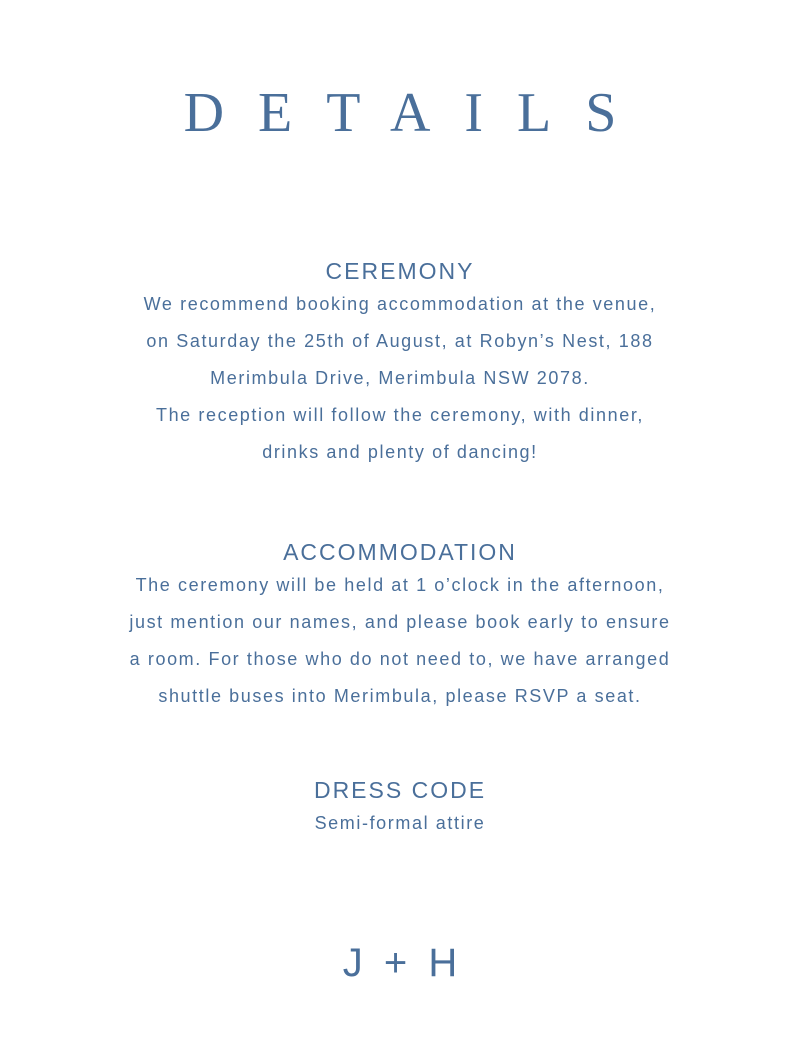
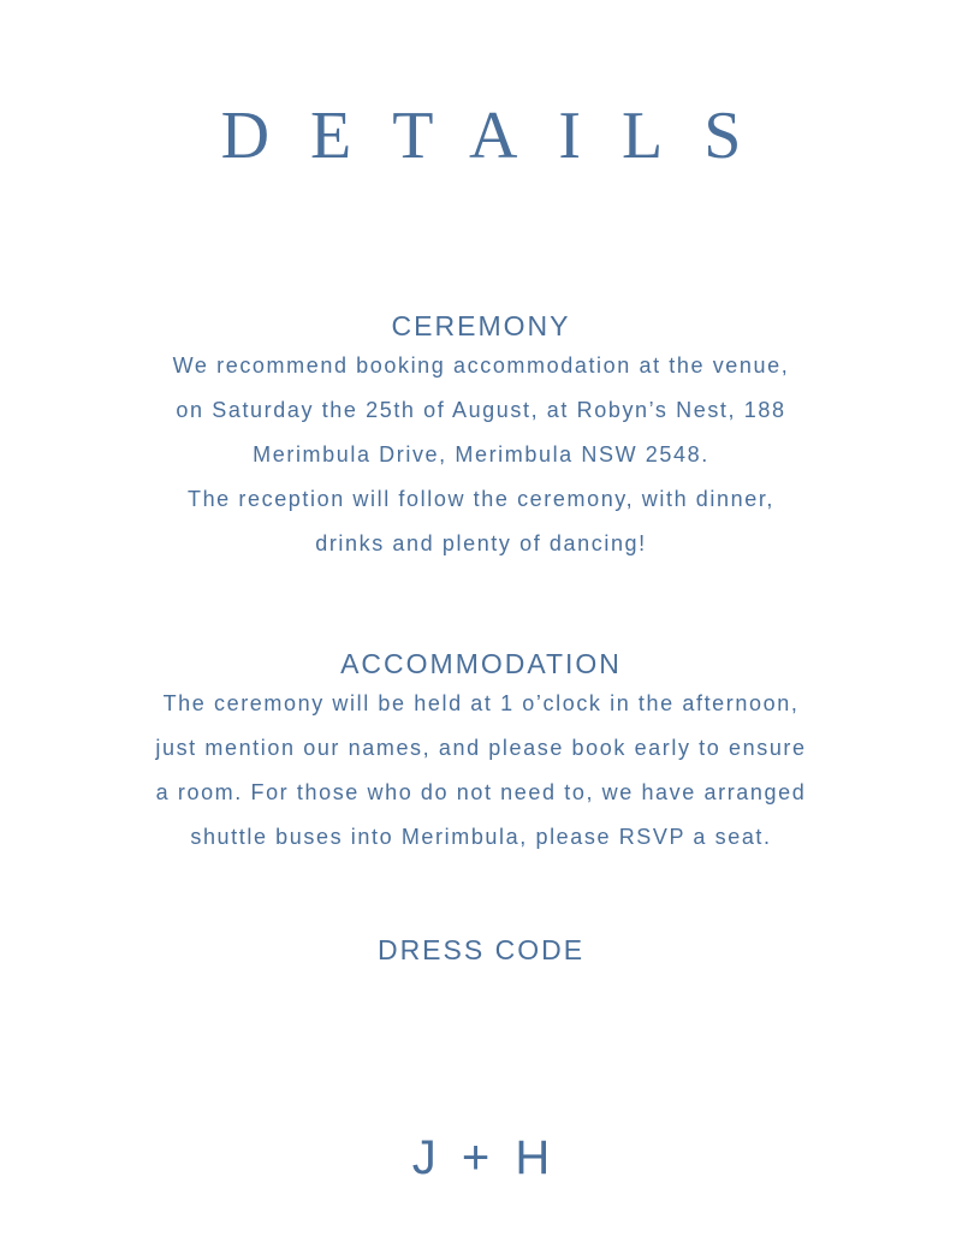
  DETAILS
  CEREMONY
  We recommend booking accommodation at the venue,
  on Saturday the 25th of August, at Robyn’s Nest, 188
- Merimbula Drive, Merimbula NSW 2078.
+ Merimbula Drive, Merimbula NSW 2548.
  The reception will follow the ceremony, with dinner,
  drinks and plenty of dancing!
  ACCOMMODATION
  The ceremony will be held at 1 o’clock in the afternoon,
  just mention our names, and please book early to ensure
  a room. For those who do not need to, we have arranged
  shuttle buses into Merimbula, please RSVP a seat.
  DRESS CODE
- Semi-formal attire
  J + H
